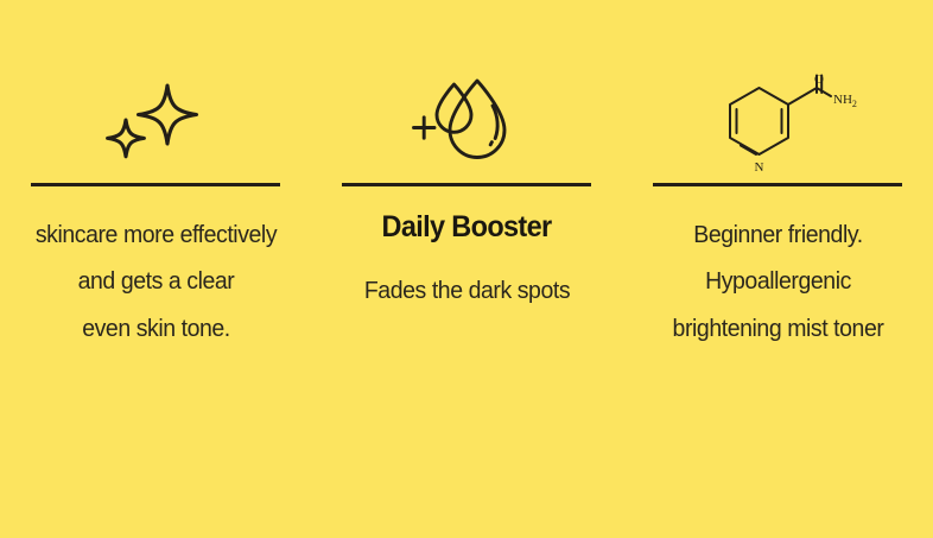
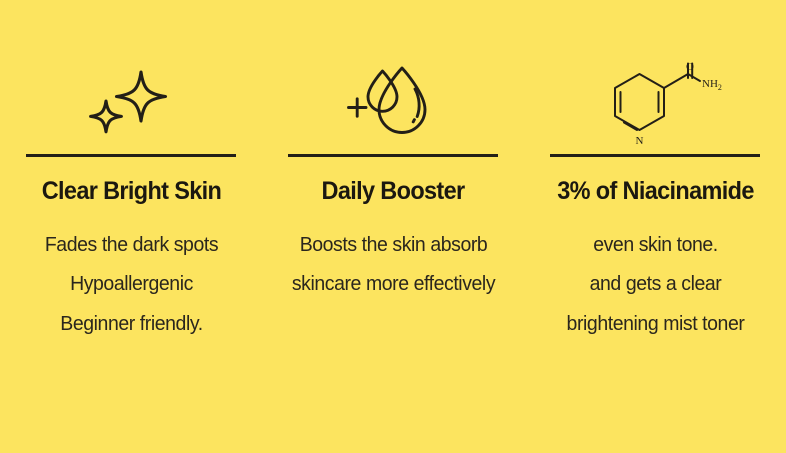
+ Clear Bright Skin
- skincare more effectively
+ Fades the dark spots
- and gets a clear
+ Hypoallergenic
- even skin tone.
+ Beginner friendly.
  Daily Booster
+ Boosts the skin absorb
- Fades the dark spots
+ skincare more effectively
  O
  N
  NH2
+ 3% of Niacinamide
- Beginner friendly.
+ even skin tone.
- Hypoallergenic
+ and gets a clear
  brightening mist toner
